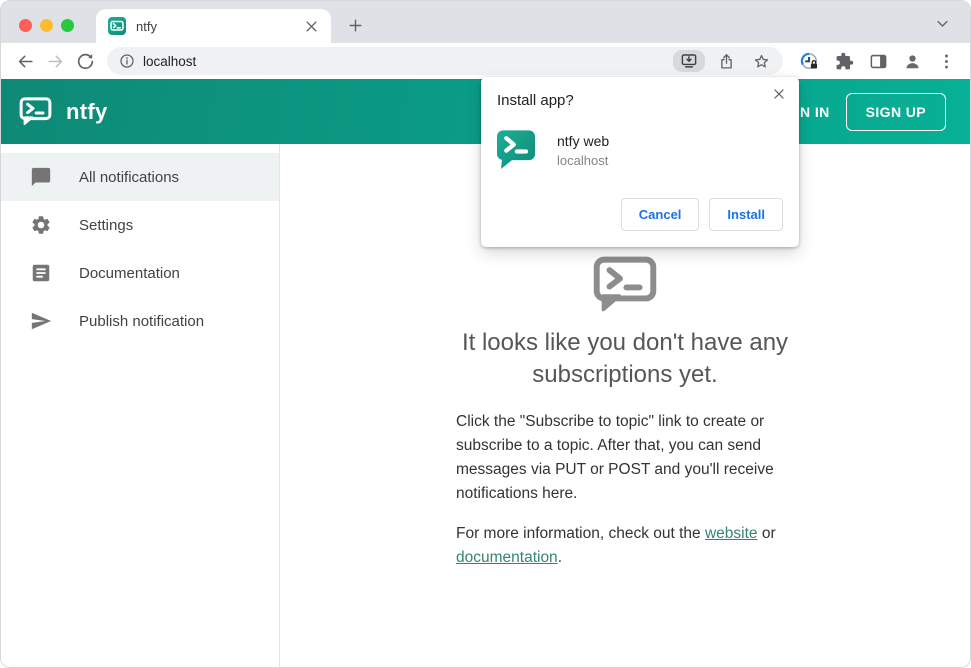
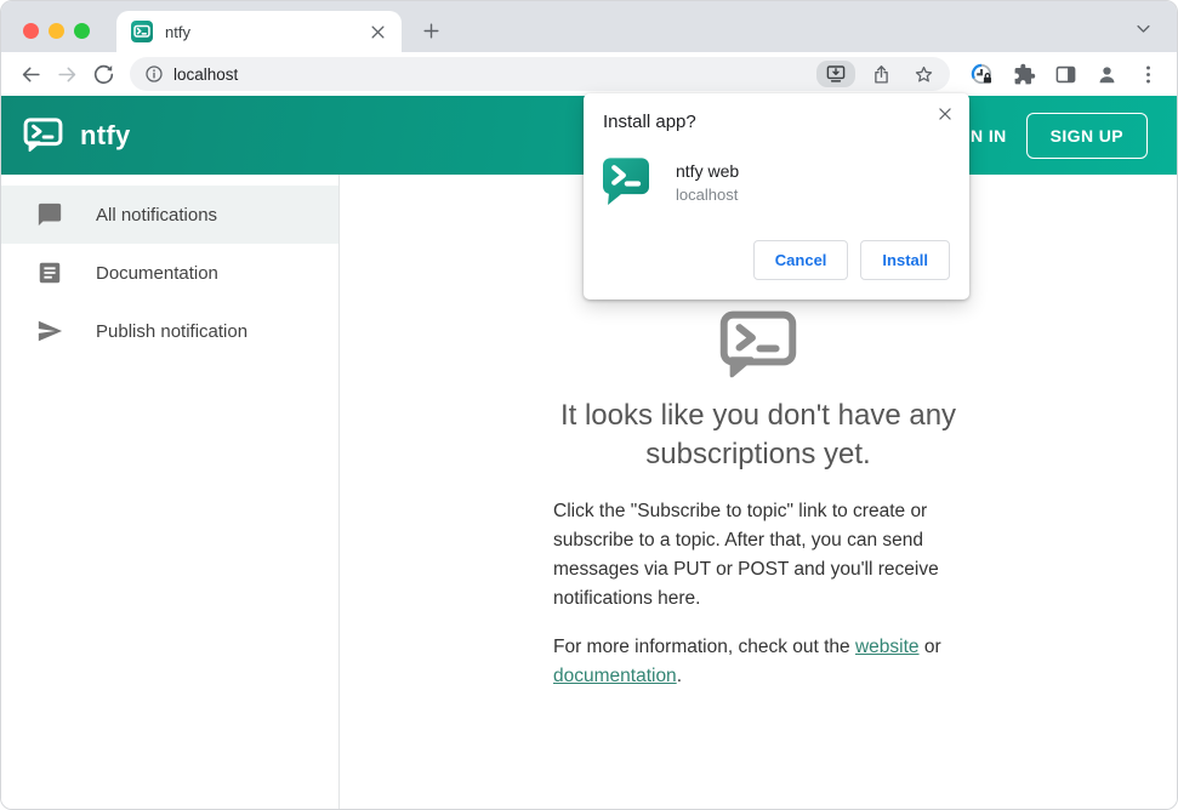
  ntfy
  localhost
  ntfy
  SIGN UP
  All notifications
- Settings
  Documentation
  Publish notification
  It looks like you don't have any subscriptions yet.
  Click the "Subscribe to topic" link to create or subscribe to a topic. After that, you can send messages via PUT or POST and you'll receive notifications here.
  For more information, check out the website or documentation.
  Install app?
  ntfy web
  localhost
  Cancel
  Install
